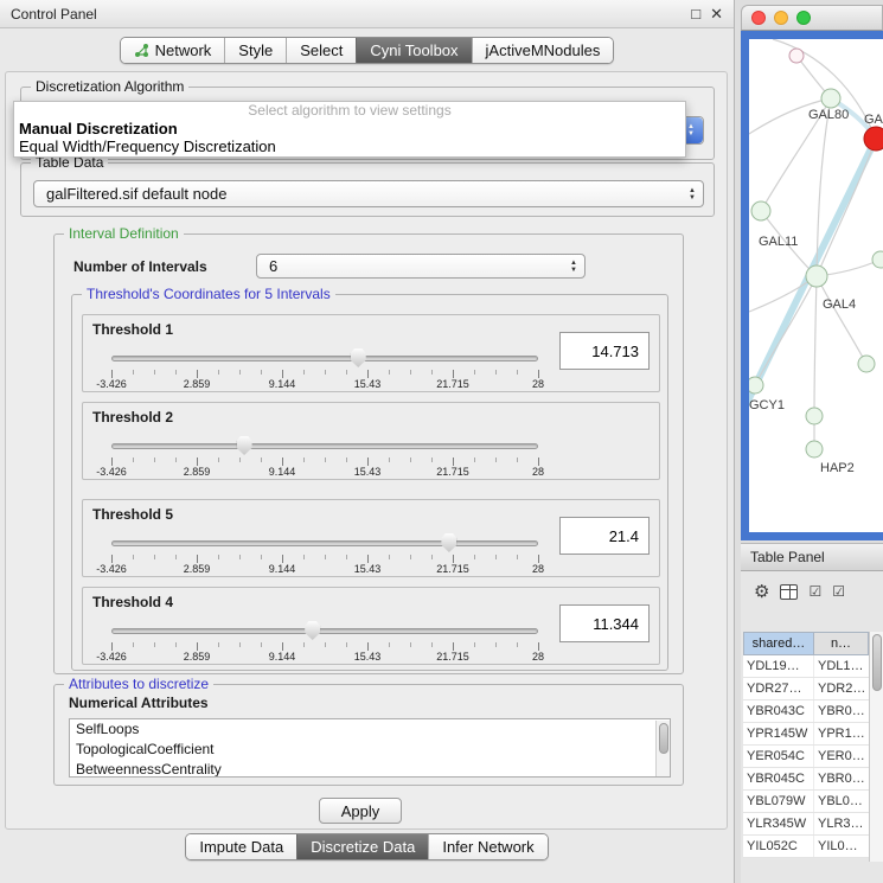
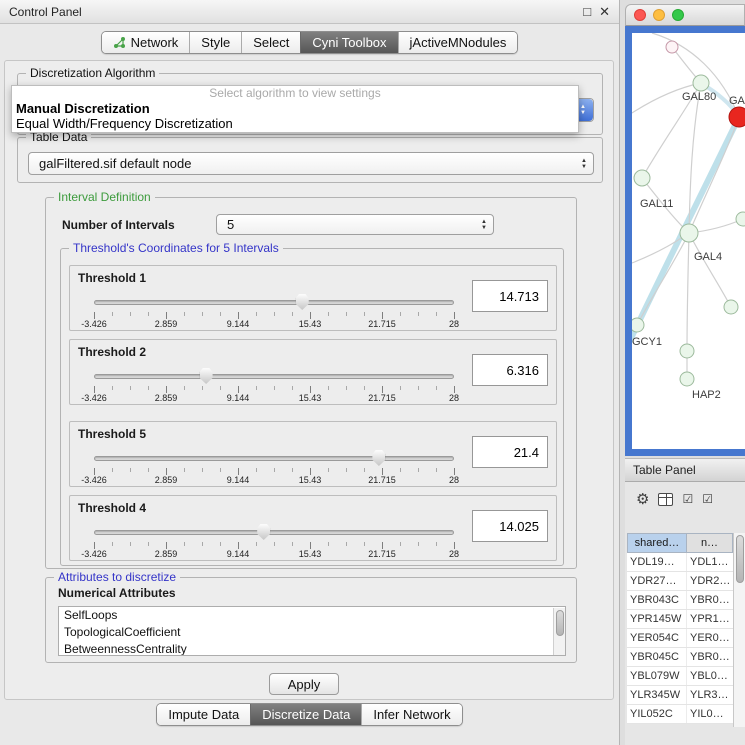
  Control Panel
  □
  ✕
  Network
  Style
  Select
  Cyni Toolbox
  jActiveMNodules
  Discretization Algorithm
  Select algorithm to view settings
  Manual Discretization
  Equal Width/Frequency Discretization
  Table Data
  galFiltered.sif default node
  Interval Definition
  Number of Intervals
- 6
+ 5
  Threshold's Coordinates for 5 Intervals
  Threshold 1
  -3.426
  2.859
  9.144
  15.43
  21.715
  28
  14.713
  Threshold 2
  -3.426
  2.859
  9.144
  15.43
  21.715
  28
+ 6.316
  Threshold 5
  -3.426
  2.859
  9.144
  15.43
  21.715
  28
  21.4
  Threshold 4
  -3.426
  2.859
  9.144
  15.43
  21.715
  28
- 11.344
+ 14.025
  Attributes to discretize
  Numerical Attributes
  SelfLoops
  TopologicalCoefficient
  BetweennessCentrality
  Apply
  Impute Data
  Discretize Data
  Infer Network
  GAL80
  GA
  GAL11
  GAL4
  GCY1
  HAP2
  Table Panel
  ⚙
  ☑
  ☑
  shared…
  n…
  YDL19…
  YDL1…
  YDR27…
  YDR2…
  YBR043C
  YBR0…
  YPR145W
  YPR1…
  YER054C
  YER0…
  YBR045C
  YBR0…
  YBL079W
  YBL0…
  YLR345W
  YLR3…
  YIL052C
  YIL0…
